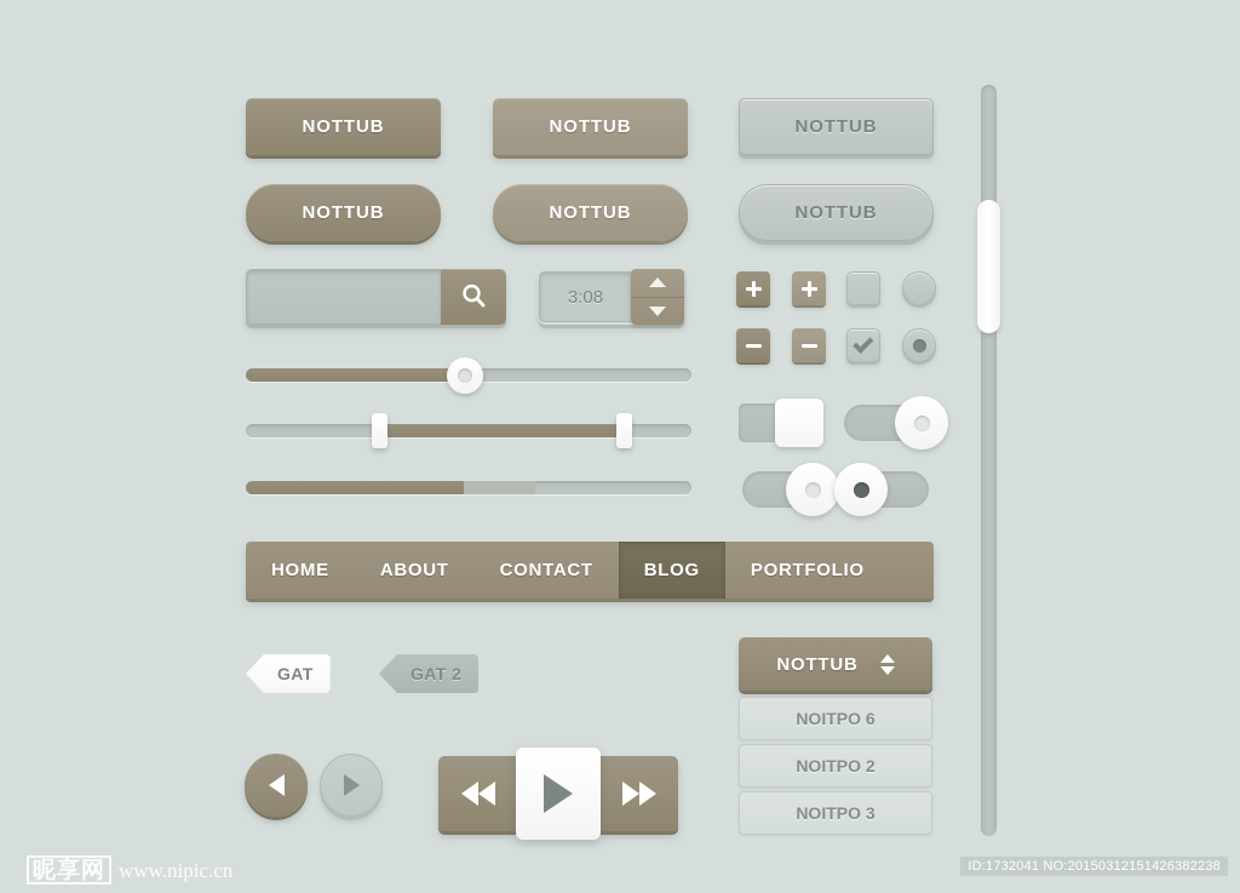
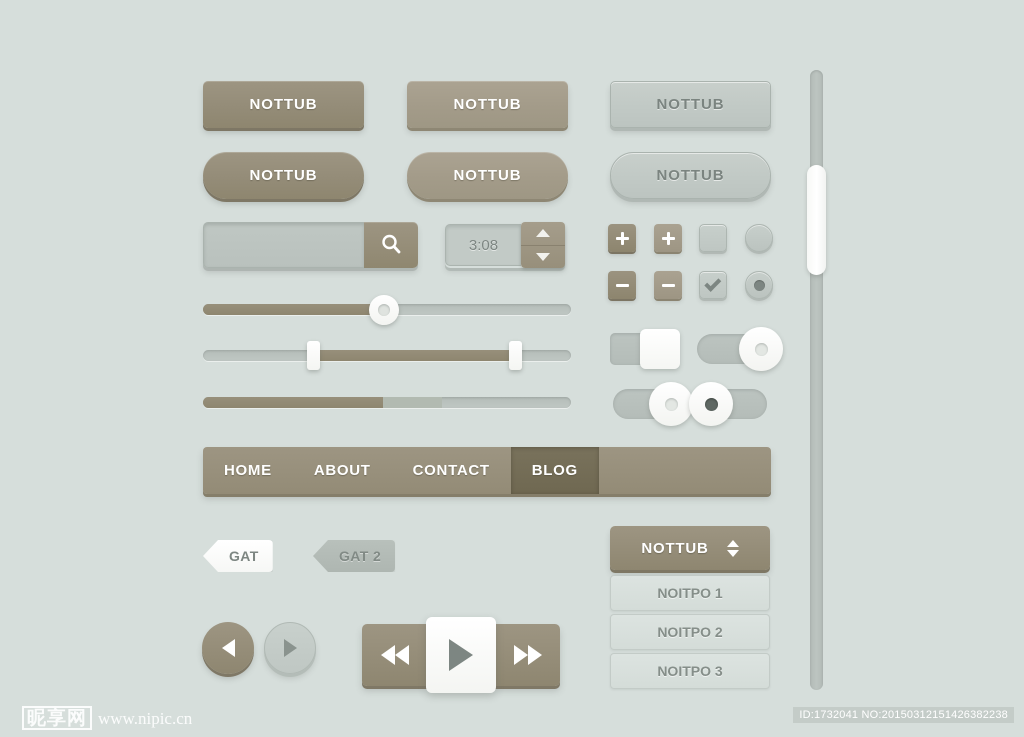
  NOTTUB
  NOTTUB
  NOTTUB
  NOTTUB
  NOTTUB
  NOTTUB
  3:08
  HOME
  ABOUT
  CONTACT
  BLOG
- PORTFOLIO
  GAT
  GAT 2
  NOTTUB
- NOITPO 6
+ NOITPO 1
  NOITPO 2
  NOITPO 3
  昵享网
  www.nipic.cn
  ID:1732041 NO:20150312151426382238
